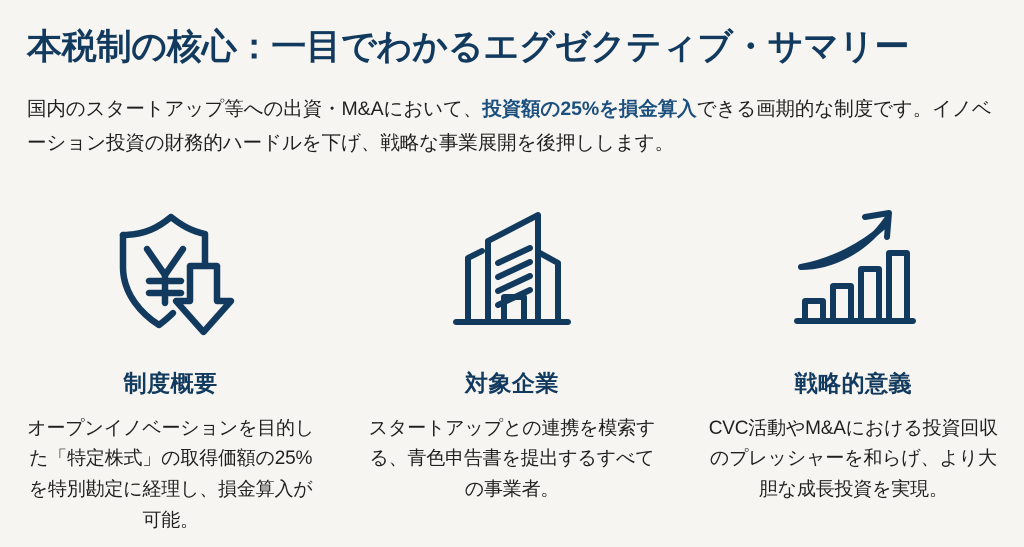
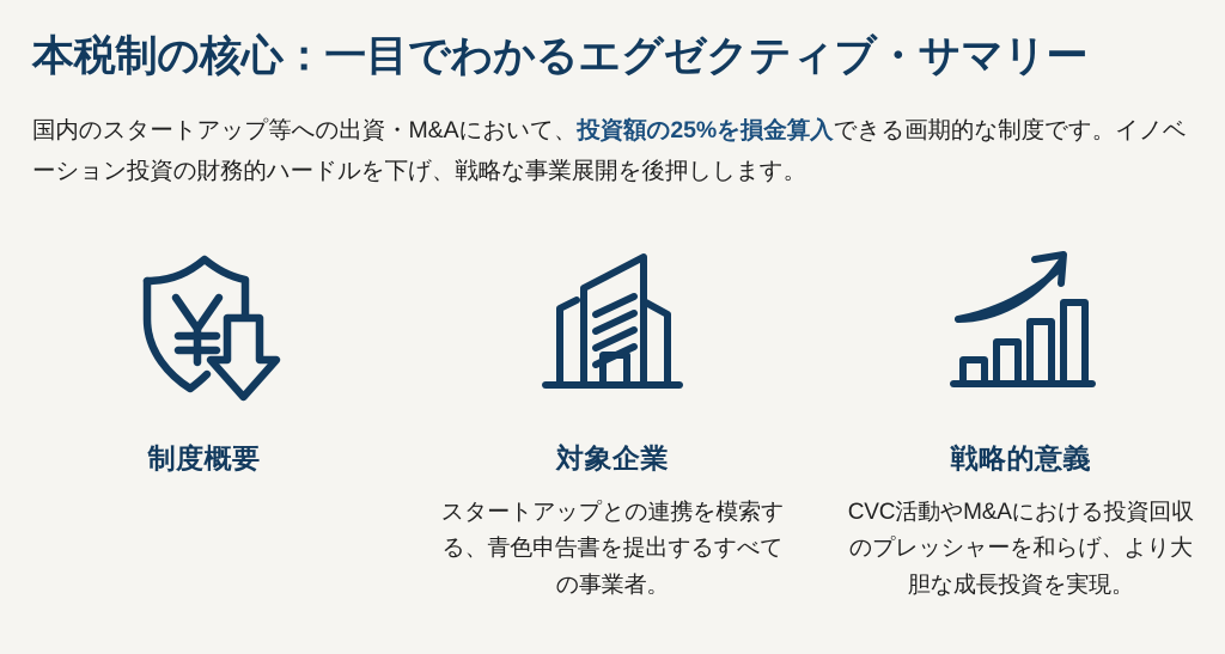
  本税制の核心：一目でわかるエグゼクティブ・サマリー
  国内のスタートアップ等への出資・M&Aにおいて、投資額の25%を損金算入できる画期的な制度です。イノベーション投資の財務的ハードルを下げ、戦略な事業展開を後押しします。
  制度概要
- オープンイノベーションを目的した「特定株式」の取得価額の25%を特別勘定に経理し、損金算入が可能。
  対象企業
  スタートアップとの連携を模索する、青色申告書を提出するすべての事業者。
  戦略的意義
  CVC活動やM&Aにおける投資回収のプレッシャーを和らげ、より大胆な成長投資を実現。
